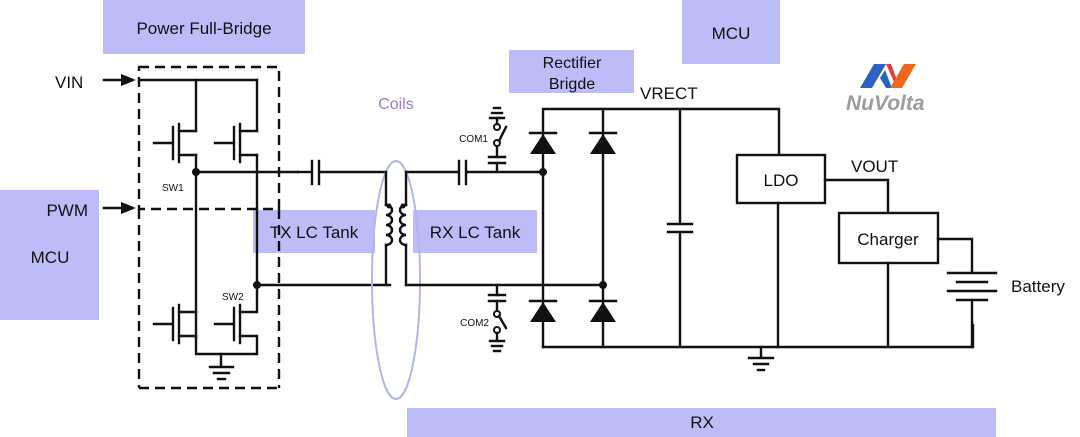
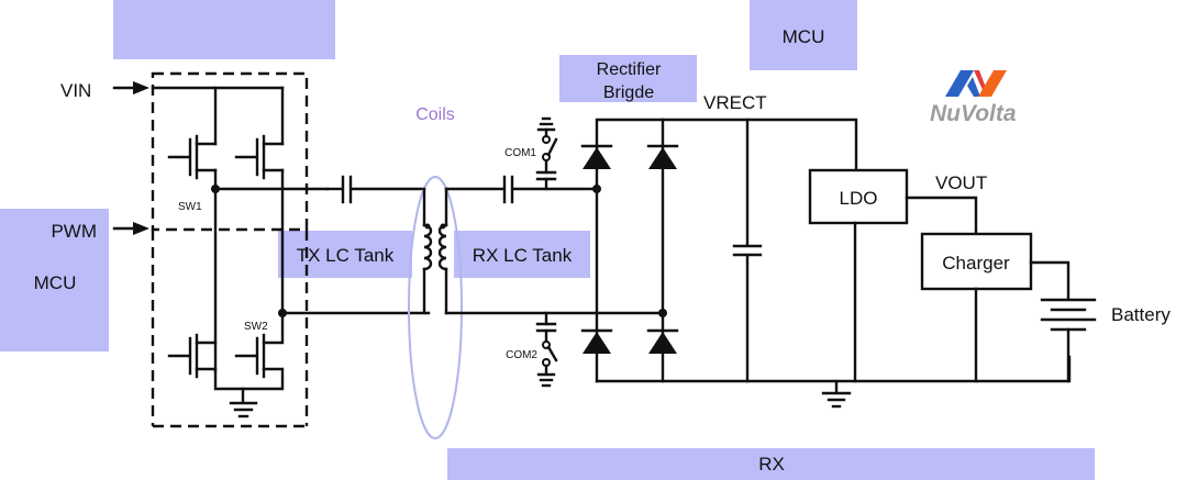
- Power Full-Bridge
  PWM
  MCU
  MCU
  Rectifier
  Brigde
  TX LC Tank
  RX LC Tank
  VIN
  SW1
  SW2
  Coils
  COM1
  COM2
  VRECT
  LDO
  VOUT
  Charger
  Battery
  NuVolta
  RX
